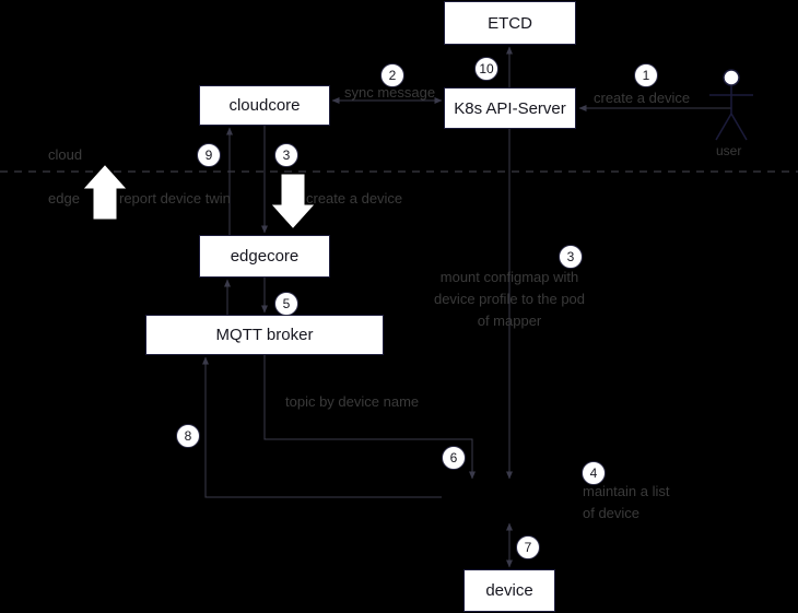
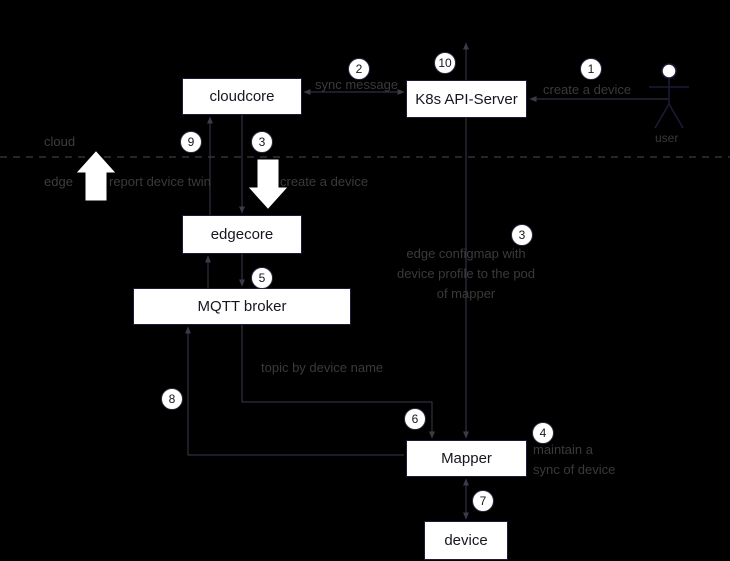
- ETCD
  K8s API-Server
  cloudcore
  edgecore
  MQTT broker
+ Mapper
  device
  user
  cloud
  edge
  create a device
  sync message
  report device twin
  create a device
- mount configmap with device profile to the pod of mapper
+ edge configmap with device profile to the pod of mapper
  topic by device name
- maintain a list of device
+ maintain a sync of device
  1
  2
  10
  9
  3
  3
  5
  8
  6
  4
  7
